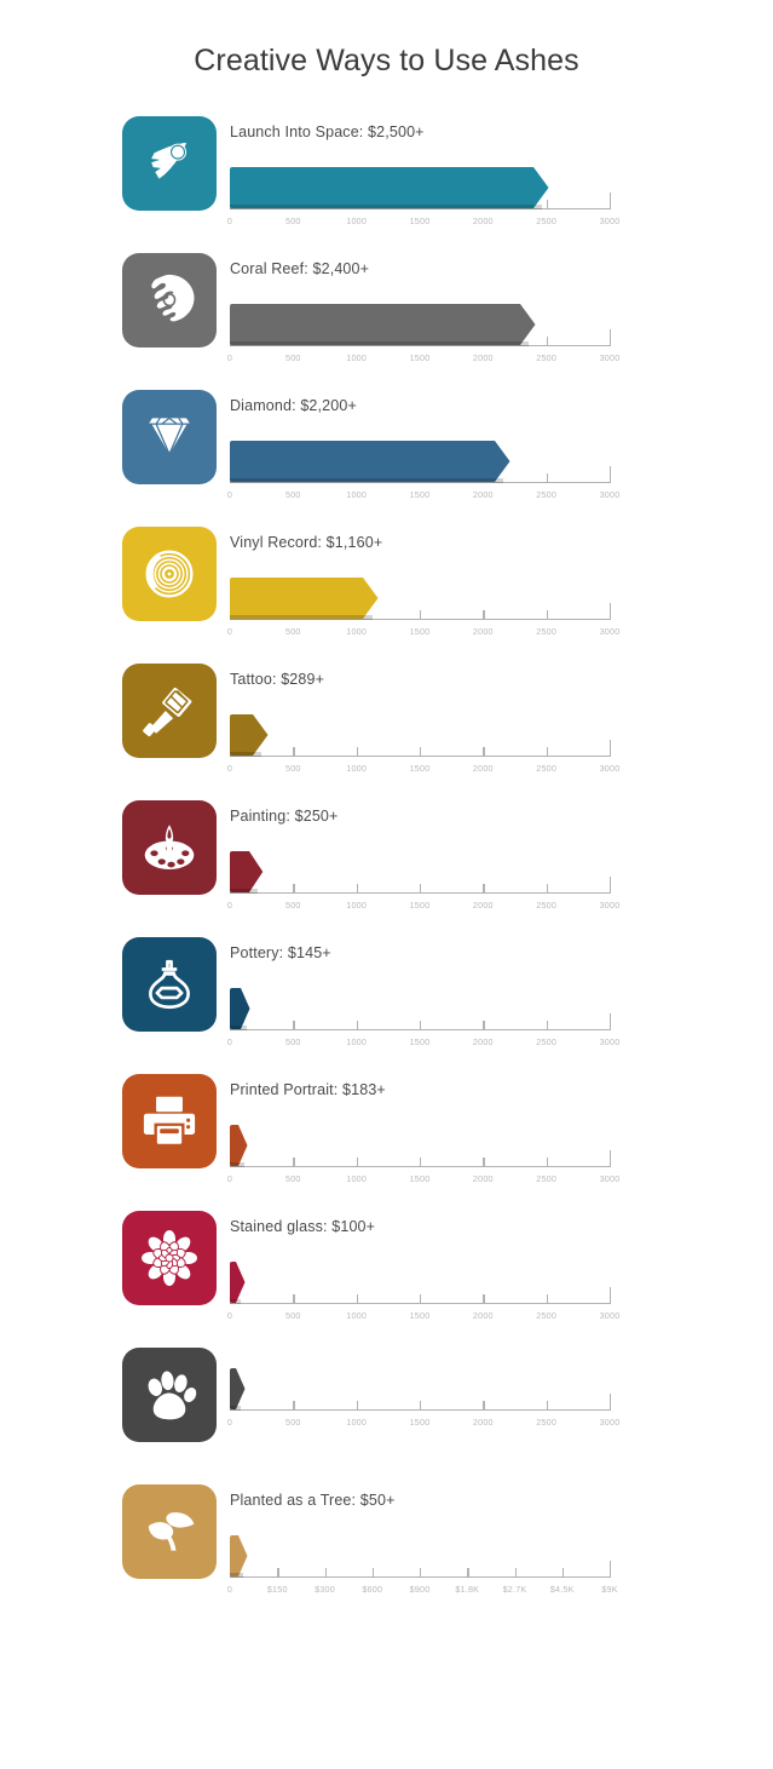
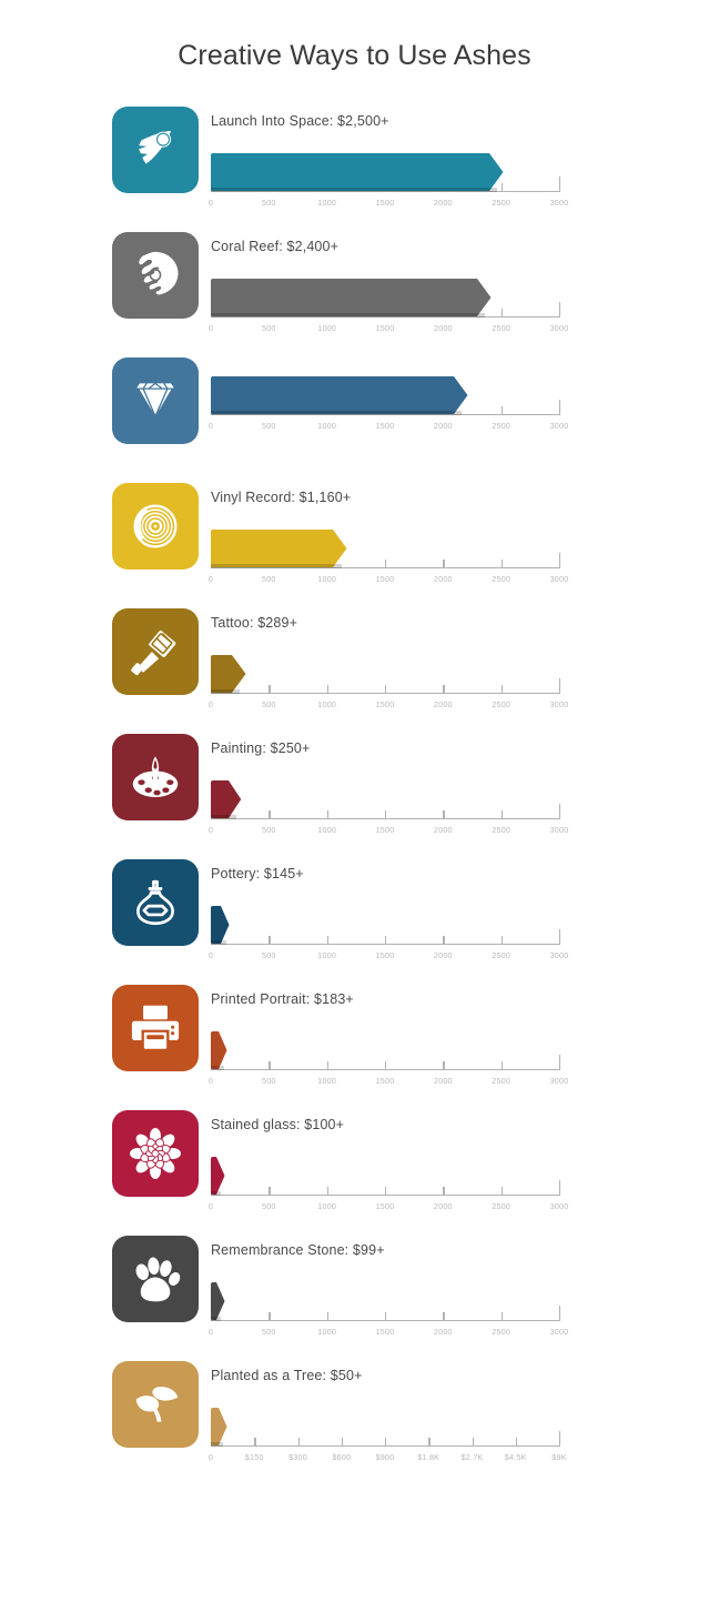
  Creative Ways to Use Ashes
  Launch Into Space: $2,500+
  0
  500
  1000
  1500
  2000
  2500
  3000
  Coral Reef: $2,400+
  0
  500
  1000
  1500
  2000
  2500
  3000
- Diamond: $2,200+
  0
  500
  1000
  1500
  2000
  2500
  3000
  Vinyl Record: $1,160+
  0
  500
  1000
  1500
  2000
  2500
  3000
  Tattoo: $289+
  0
  500
  1000
  1500
  2000
  2500
  3000
  Painting: $250+
  0
  500
  1000
  1500
  2000
  2500
  3000
  Pottery: $145+
  0
  500
  1000
  1500
  2000
  2500
  3000
  Printed Portrait: $183+
  0
  500
  1000
  1500
  2000
  2500
  3000
  Stained glass: $100+
  0
  500
  1000
  1500
  2000
  2500
  3000
+ Remembrance Stone: $99+
  0
  500
  1000
  1500
  2000
  2500
  3000
  Planted as a Tree: $50+
  0
  $150
  $300
  $600
  $900
  $1.8K
  $2.7K
  $4.5K
  $9K
